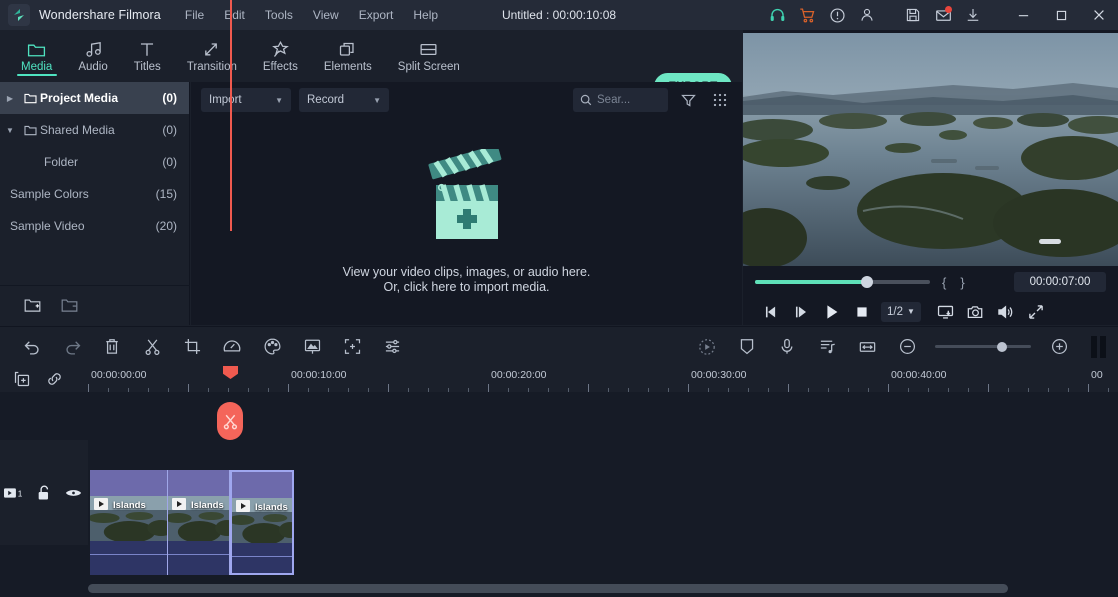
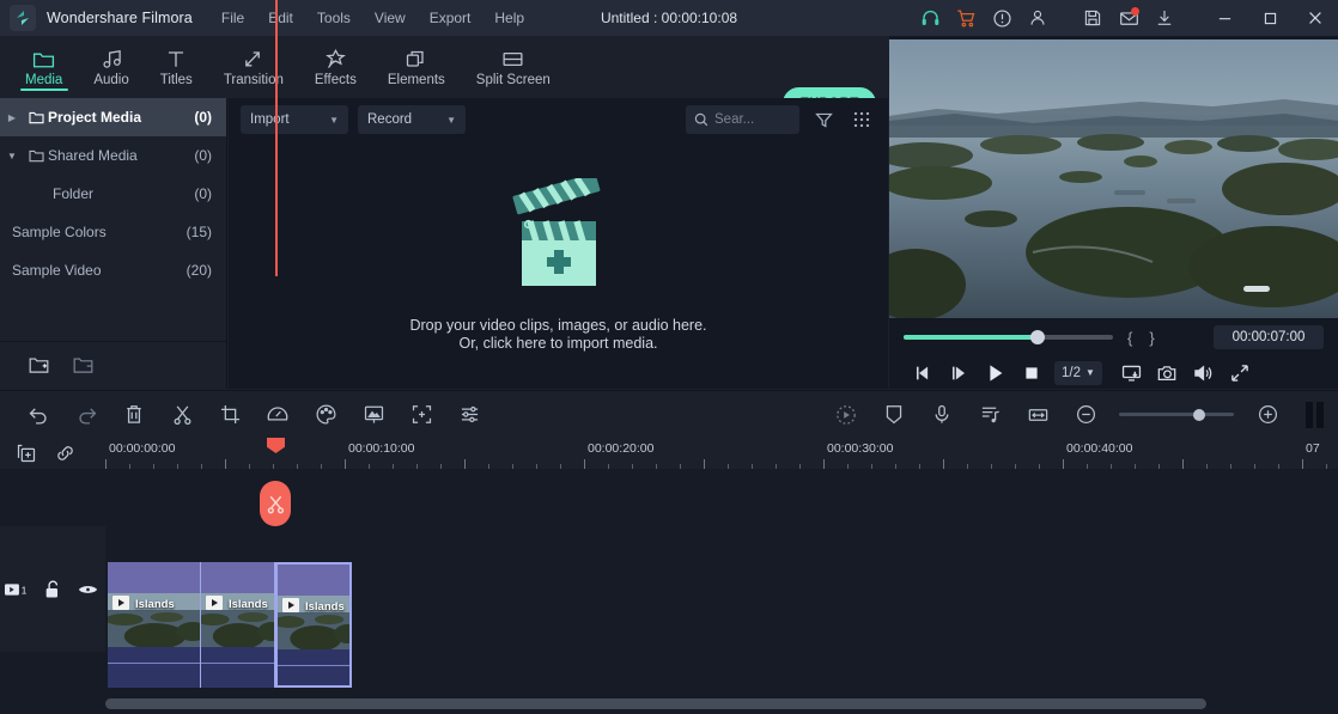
  Wondershare Filmora
  File
  Edit
  Tools
  View
  Export
  Help
  Untitled : 00:00:10:08
  Media
  Audio
  Titles
  Transition
  Effects
  Elements
  Split Screen
  ▶
  Project Media
  (0)
  ▼
  Shared Media
  (0)
  Folder
  (0)
  Sample Colors
  (15)
  Sample Video
  (20)
  Imprt
  ▼
  Record
  ▼
  Sear...
- View your video clips, images, or audio here.
+ Drop your video clips, images, or audio here.
  Or, click here to import media.
  {
  }
  00:00:07:00
  1/2
  ▼
  00:00:00:00
  00:00:10:00
  00:00:20:00
  00:00:30:00
  00:00:40:00
- 00
+ 07
  1
  Islands
  Islands
  Islands
